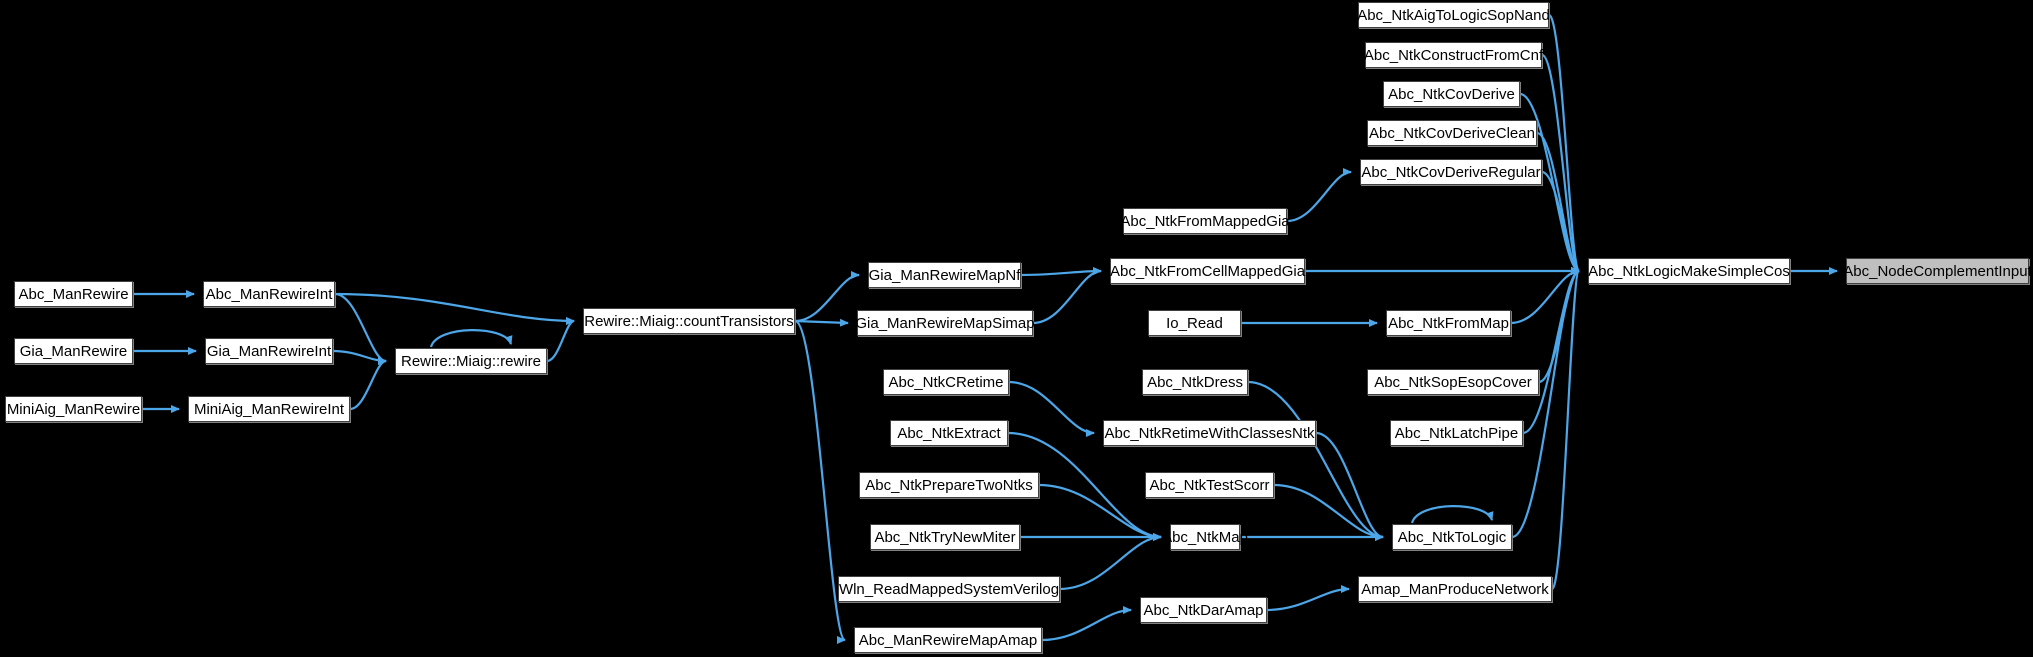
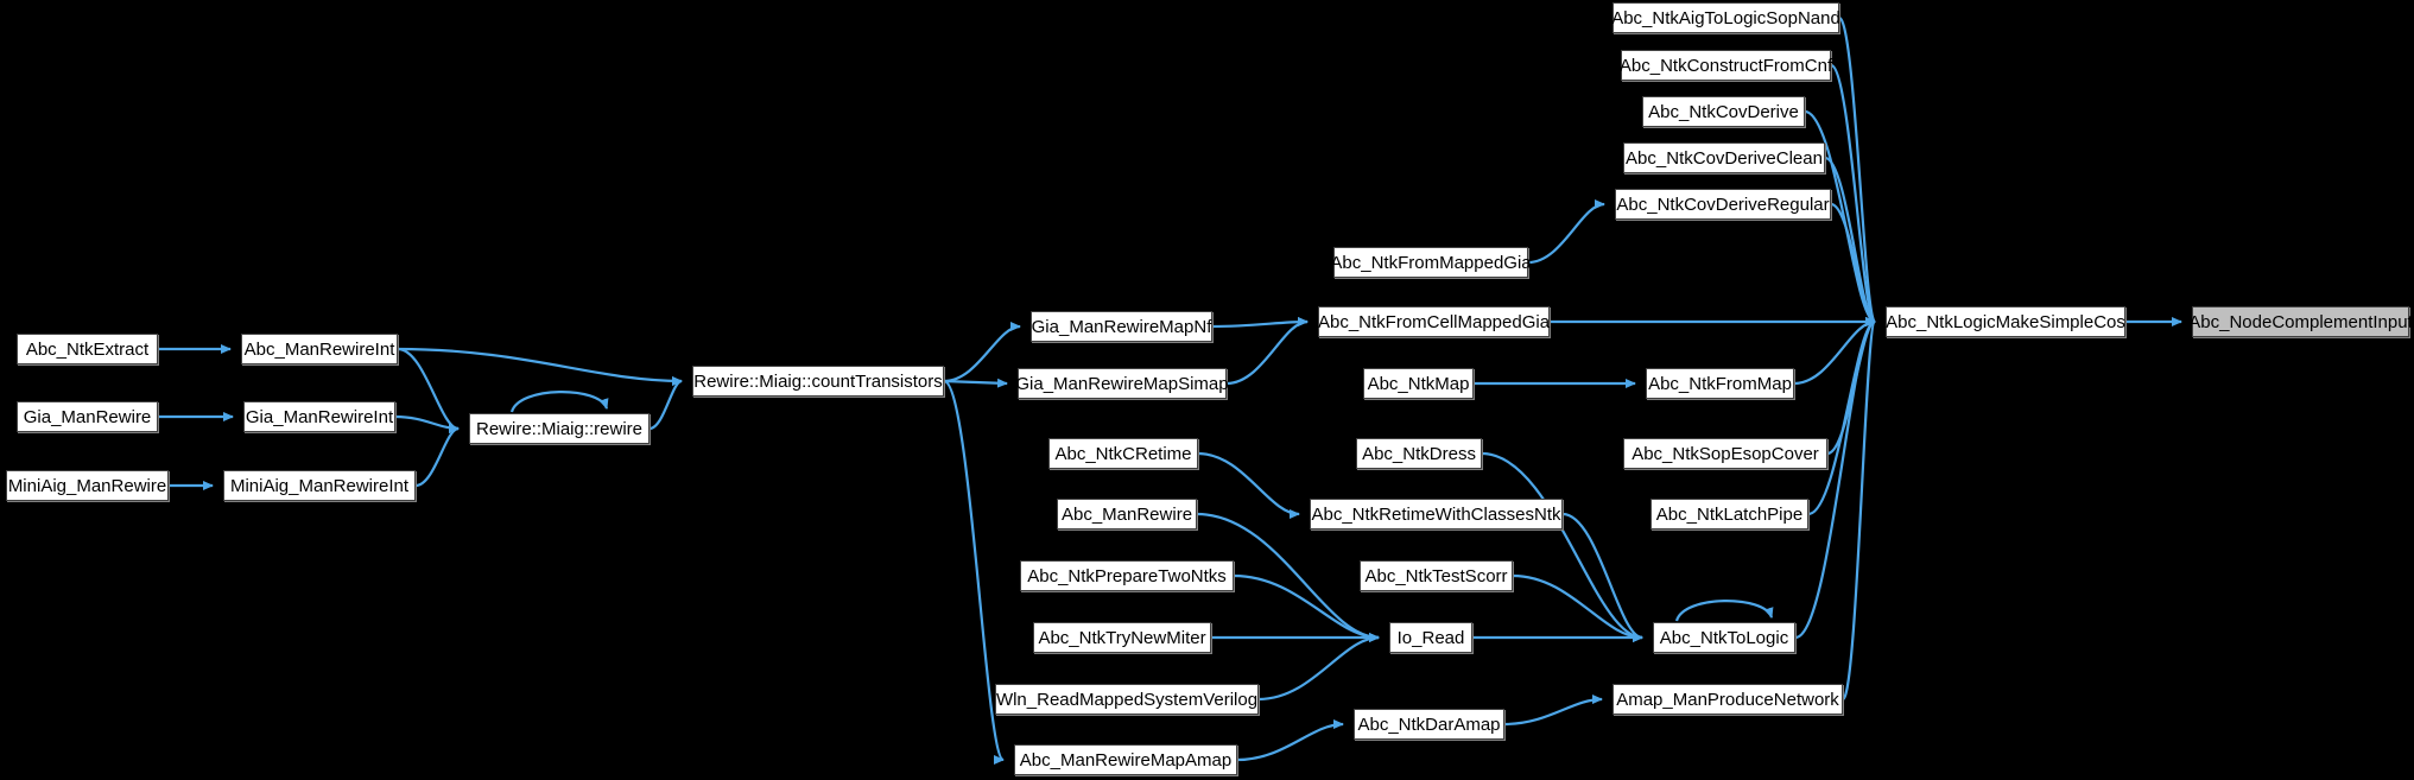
- Abc_ManRewire
+ Abc_NtkExtract
  Gia_ManRewire
  MiniAig_ManRewire
  Abc_ManRewireInt
  Gia_ManRewireInt
  MiniAig_ManRewireInt
  Rewire::Miaig::rewire
  Rewire::Miaig::countTransistors
  Gia_ManRewireMapNf
  Gia_ManRewireMapSimap
  Abc_NtkCRetime
- Abc_NtkExtract
+ Abc_ManRewire
  Abc_NtkPrepareTwoNtks
  Abc_NtkTryNewMiter
  Wln_ReadMappedSystemVerilog
  Abc_ManRewireMapAmap
  Abc_NtkFromMappedGia
  Abc_NtkFromCellMappedGia
- Io_Read
+ Abc_NtkMap
  Abc_NtkDress
  Abc_NtkRetimeWithClassesNtk
  Abc_NtkTestScorr
- Abc_NtkMap
+ Io_Read
  Abc_NtkDarAmap
  Abc_NtkAigToLogicSopNand
  Abc_NtkConstructFromCnf
  Abc_NtkCovDerive
  Abc_NtkCovDeriveClean
  Abc_NtkCovDeriveRegular
  Abc_NtkFromMap
  Abc_NtkSopEsopCover
  Abc_NtkLatchPipe
  Abc_NtkToLogic
  Amap_ManProduceNetwork
  Abc_NtkLogicMakeSimpleCos
  Abc_NodeComplementInput
